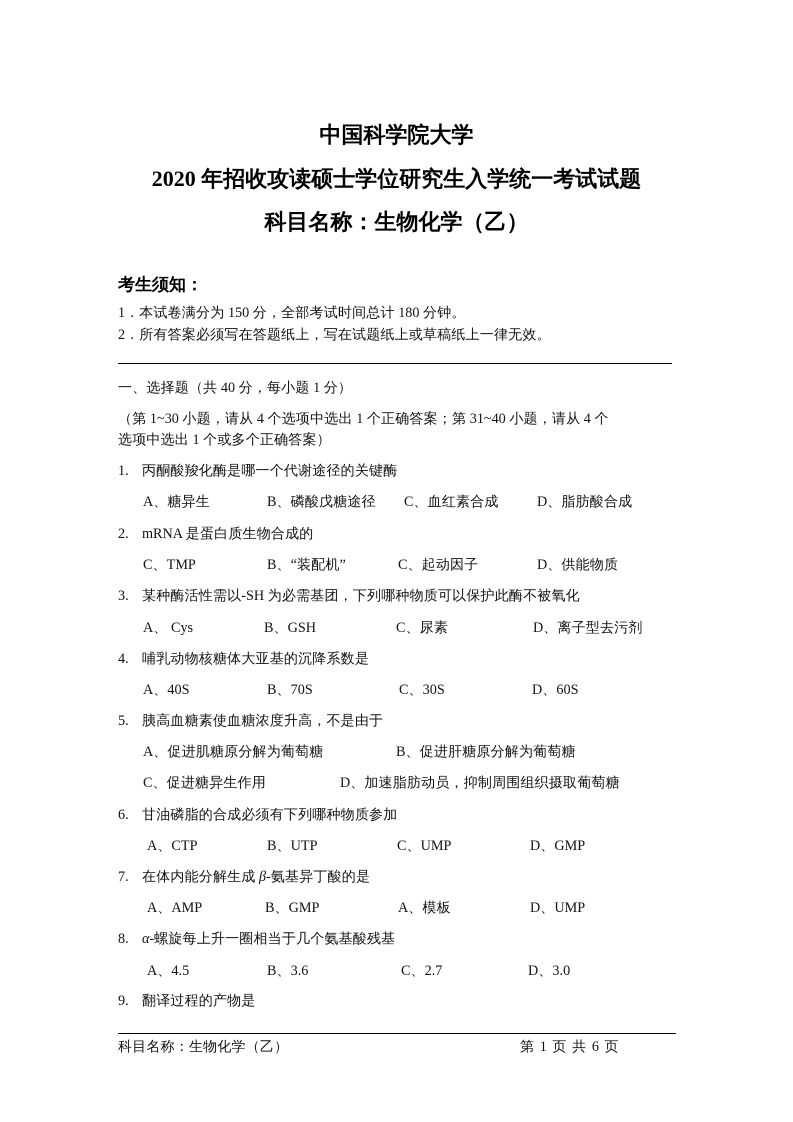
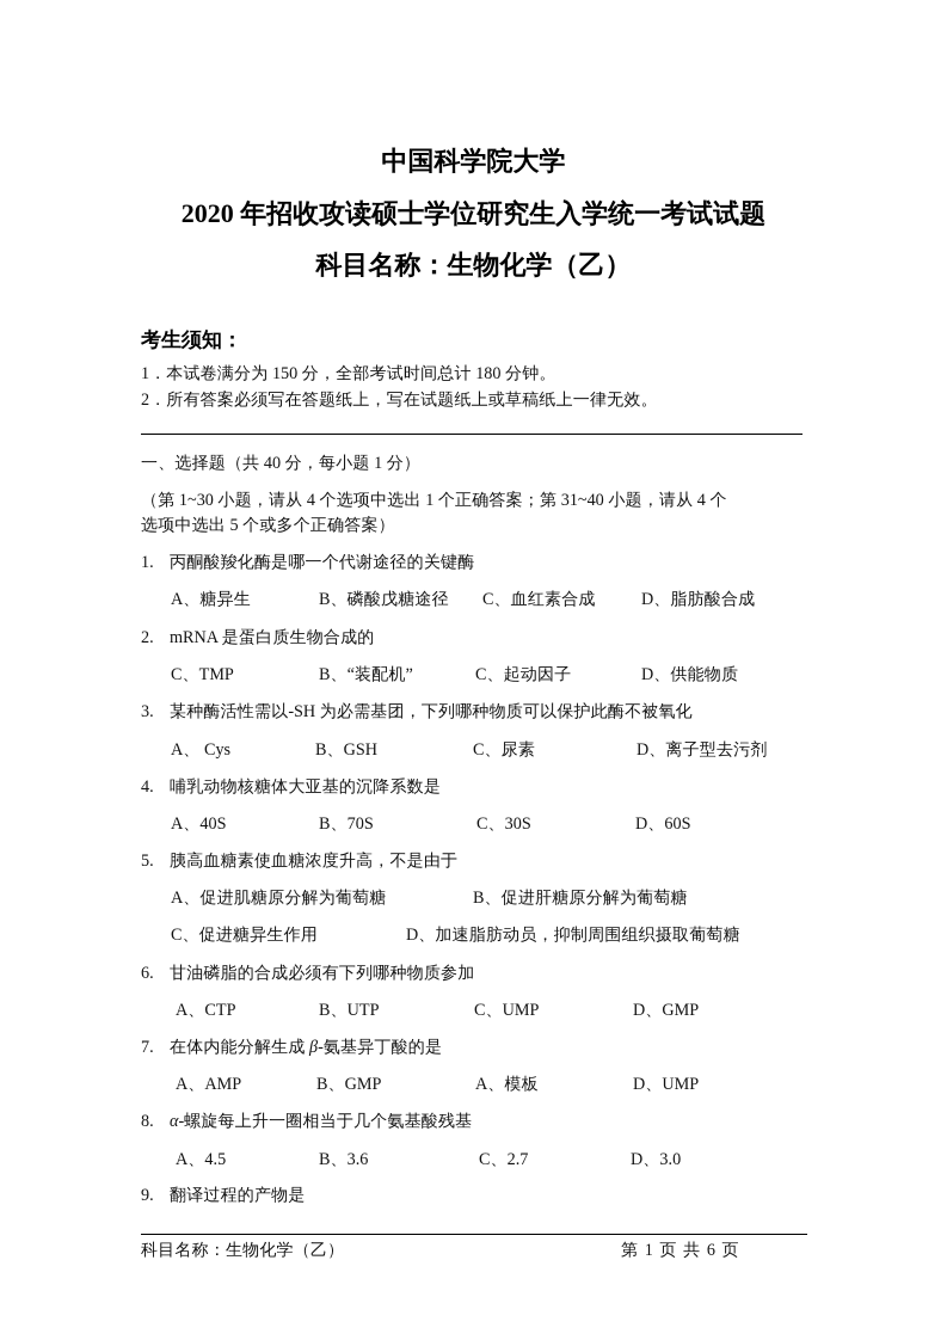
  中国科学院大学
  2020 年招收攻读硕士学位研究生入学统一考试试题
  科目名称：生物化学（乙）
  考生须知：
  1．本试卷满分为 150 分，全部考试时间总计 180 分钟。
  2．所有答案必须写在答题纸上，写在试题纸上或草稿纸上一律无效。
  一、选择题（共 40 分，每小题 1 分）
  （第 1~30 小题，请从 4 个选项中选出 1 个正确答案；第 31~40 小题，请从 4 个
- 选项中选出 1 个或多个正确答案）
+ 选项中选出 5 个或多个正确答案）
  1.
  丙酮酸羧化酶是哪一个代谢途径的关键酶
  A、糖异生
  B、磷酸戊糖途径
  C、血红素合成
  D、脂肪酸合成
  2.
  mRNA 是蛋白质生物合成的
  C、TMP
  B、“装配机”
  C、起动因子
  D、供能物质
  3.
  某种酶活性需以-SH 为必需基团，下列哪种物质可以保护此酶不被氧化
  A、 Cys
  B、GSH
  C、尿素
  D、离子型去污剂
  4.
  哺乳动物核糖体大亚基的沉降系数是
  A、40S
  B、70S
  C、30S
  D、60S
  5.
  胰高血糖素使血糖浓度升高，不是由于
  A、促进肌糖原分解为葡萄糖
  B、促进肝糖原分解为葡萄糖
  C、促进糖异生作用
  D、加速脂肪动员，抑制周围组织摄取葡萄糖
  6.
  甘油磷脂的合成必须有下列哪种物质参加
  A、CTP
  B、UTP
  C、UMP
  D、GMP
  7.
  在体内能分解生成 β-氨基异丁酸的是
  A、AMP
  B、GMP
  A、模板
  D、UMP
  8.
  α-螺旋每上升一圈相当于几个氨基酸残基
  A、4.5
  B、3.6
  C、2.7
  D、3.0
  9.
  翻译过程的产物是
  科目名称：生物化学（乙）
  第 1 页 共 6 页
